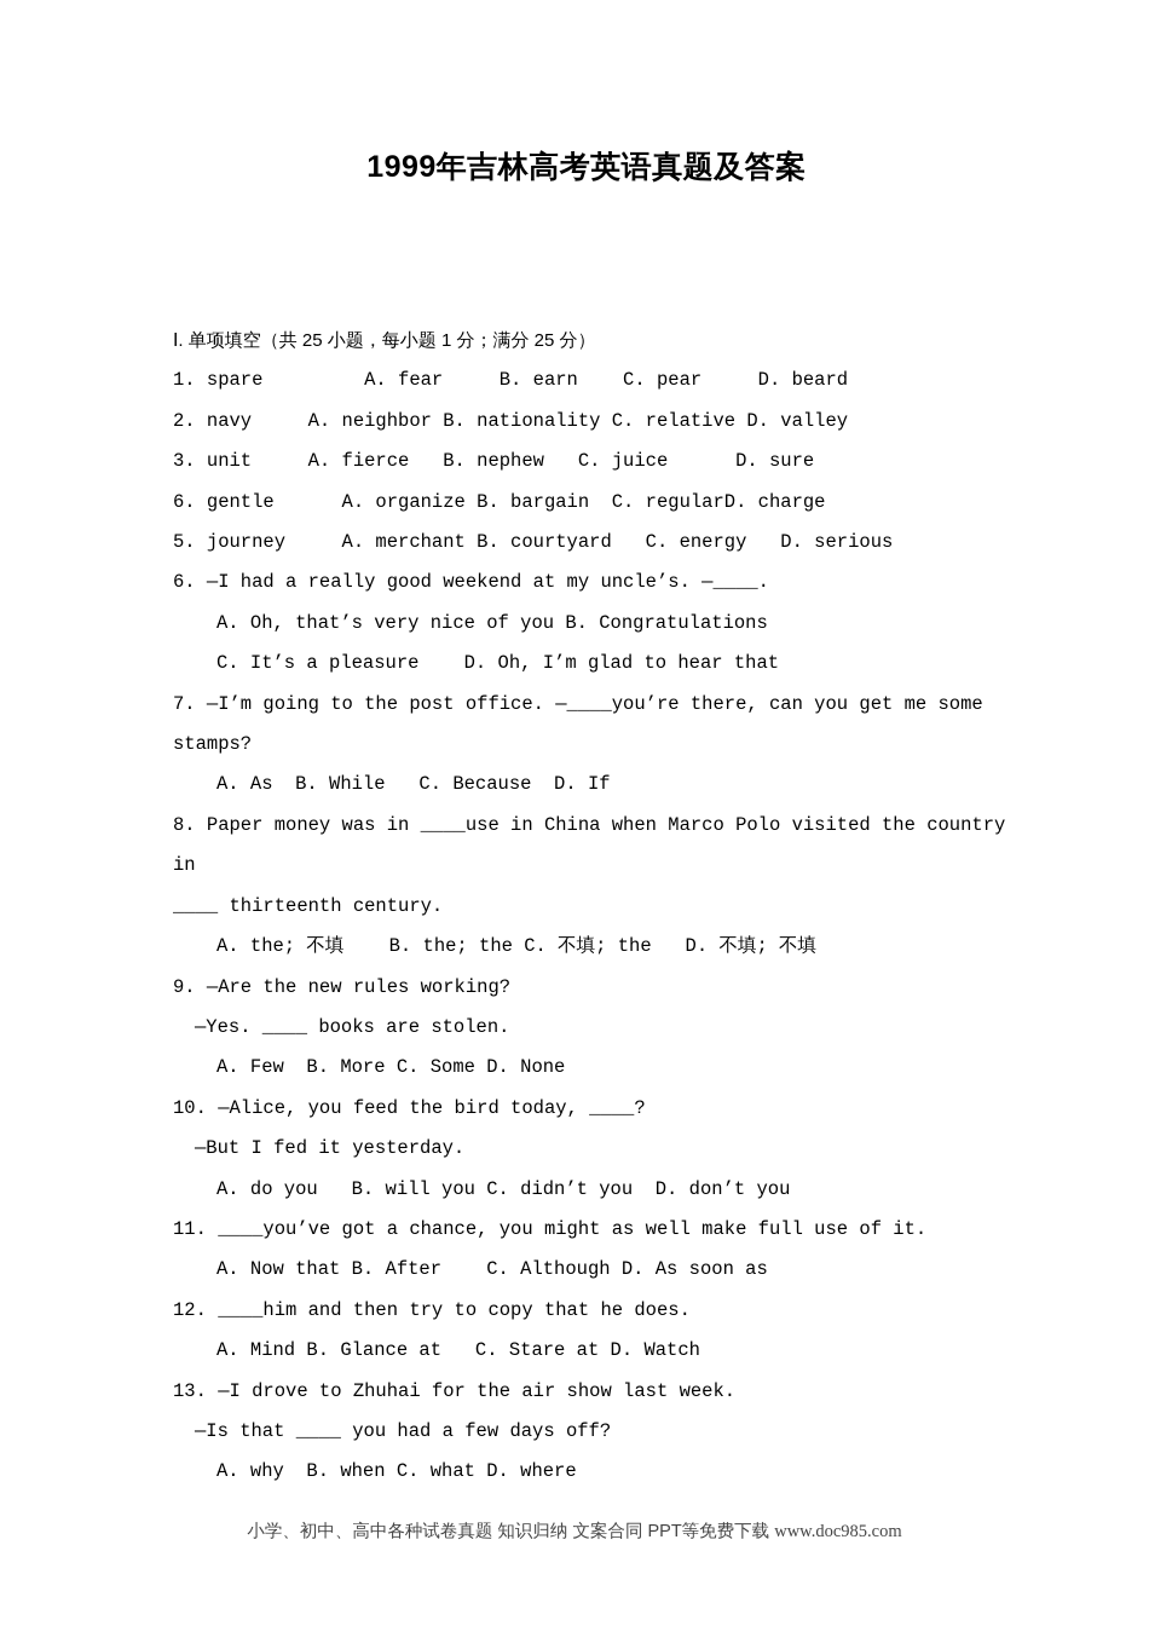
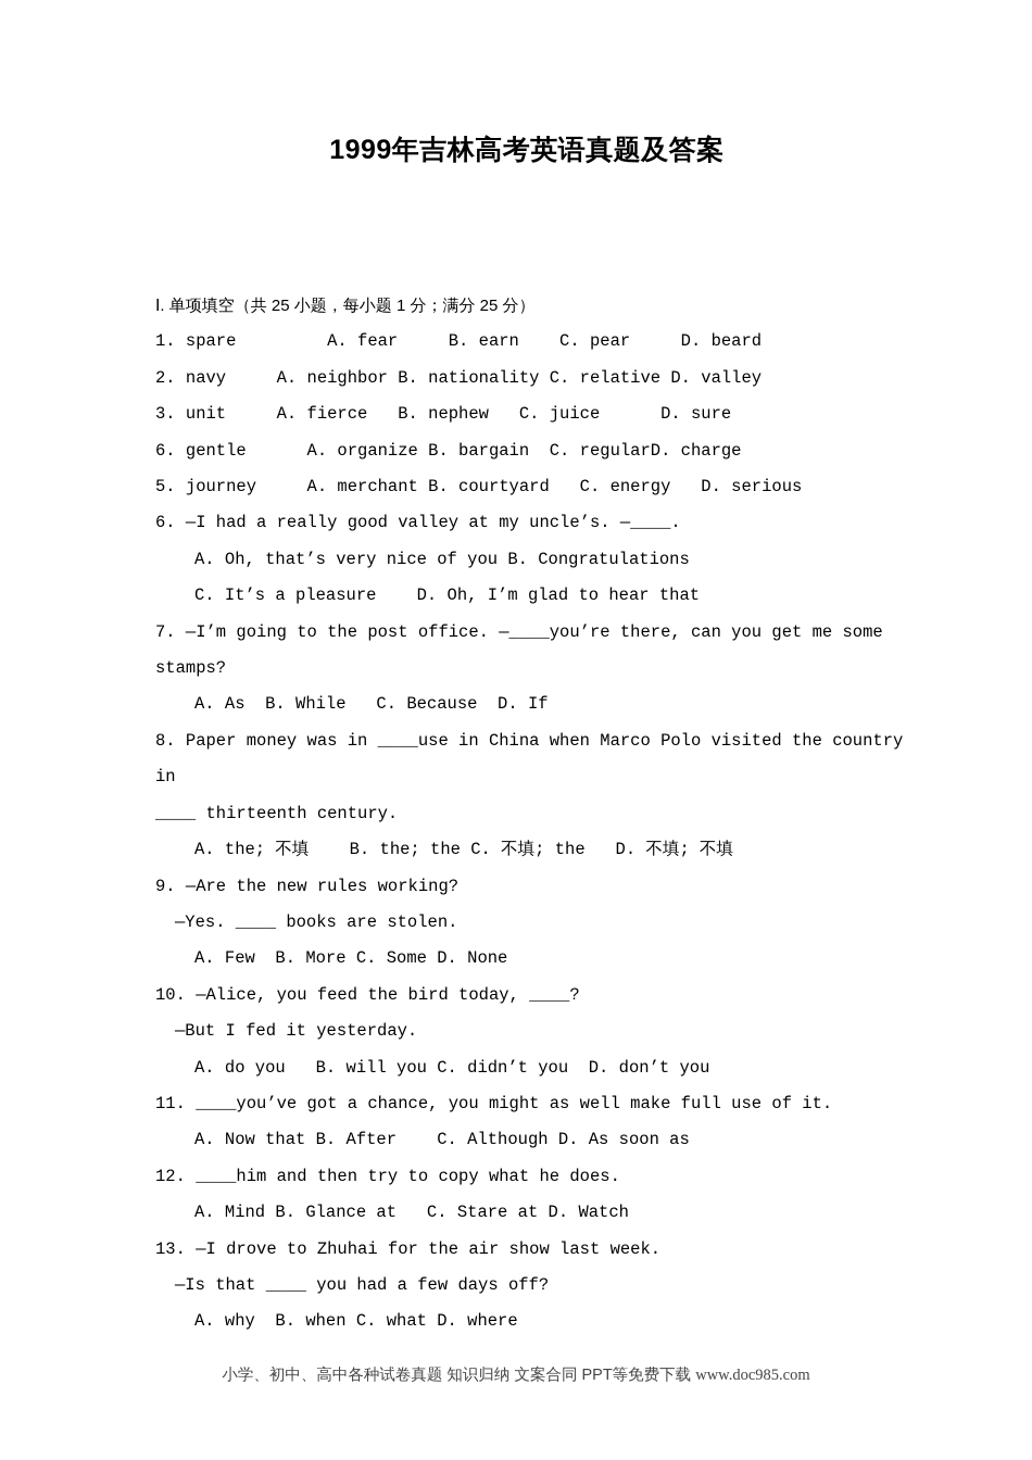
  1999年吉林高考英语真题及答案
  Ⅰ. 单项填空（共 25 小题，每小题 1 分；满分 25 分）
  1. spare A. fear B. earn C. pear D. beard
  2. navy A. neighbor B. nationality C. relative D. valley
  3. unit A. fierce B. nephew C. juice D. sure
  6. gentle A. organize B. bargain C. regularD. charge
  5. journey A. merchant B. courtyard C. energy D. serious
- 6. —I had a really good weekend at my uncle’s. —____.
+ 6. —I had a really good valley at my uncle’s. —____.
  A. Oh, that’s very nice of you B. Congratulations
  C. It’s a pleasure D. Oh, I’m glad to hear that
  7. —I’m going to the post office. —____you’re there, can you get me some
  stamps?
  A. As B. While C. Because D. If
  8. Paper money was in ____use in China when Marco Polo visited the country in
  ____ thirteenth century.
  A. the; 不填 B. the; the C. 不填; the D. 不填; 不填
  9. —Are the new rules working?
  —Yes. ____ books are stolen.
  A. Few B. More C. Some D. None
  10. —Alice, you feed the bird today, ____?
  —But I fed it yesterday.
  A. do you B. will you C. didn’t you D. don’t you
  11. ____you’ve got a chance, you might as well make full use of it.
  A. Now that B. After C. Although D. As soon as
- 12. ____him and then try to copy that he does.
+ 12. ____him and then try to copy what he does.
  A. Mind B. Glance at C. Stare at D. Watch
  13. —I drove to Zhuhai for the air show last week.
  —Is that ____ you had a few days off?
  A. why B. when C. what D. where
  小学、初中、高中各种试卷真题 知识归纳 文案合同 PPT等免费下载 www.doc985.com
